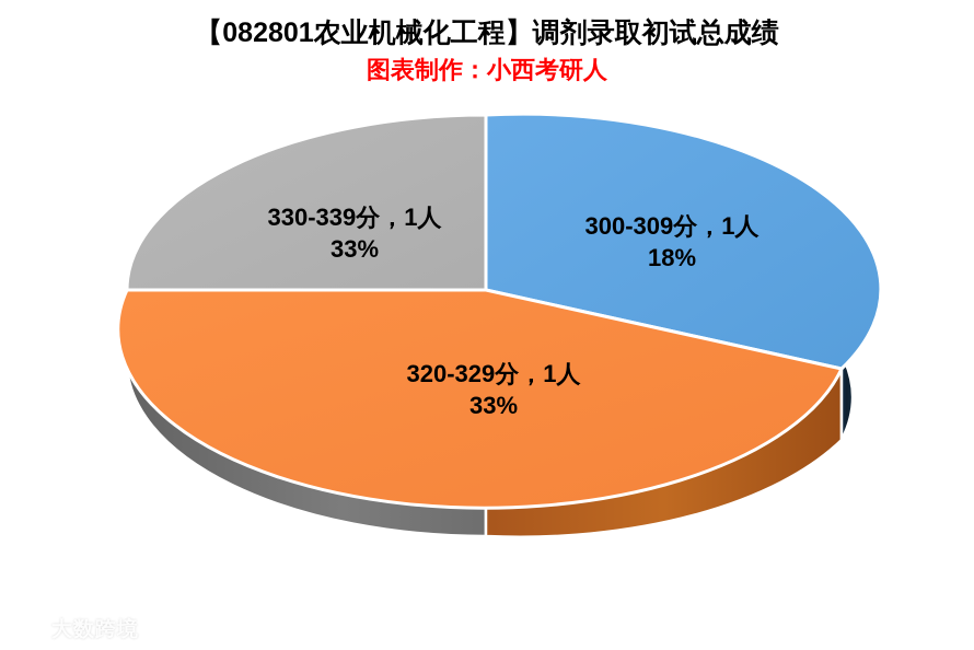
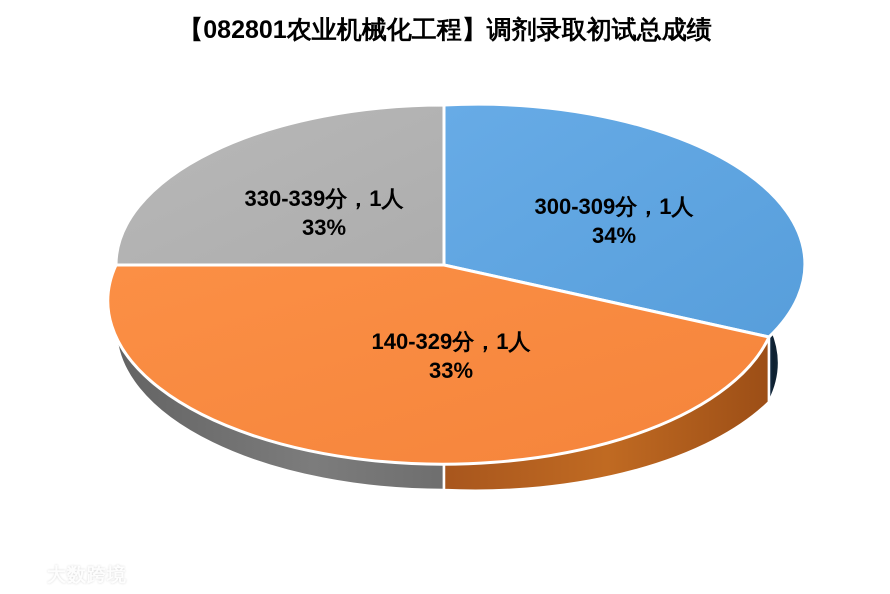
  【082801农业机械化工程】调剂录取初试总成绩
- 图表制作：小西考研人
  300-309分，1人
- 18%
+ 34%
- 320-329分，1人
+ 140-329分，1人
  33%
  330-339分，1人
  33%
  大数跨境
